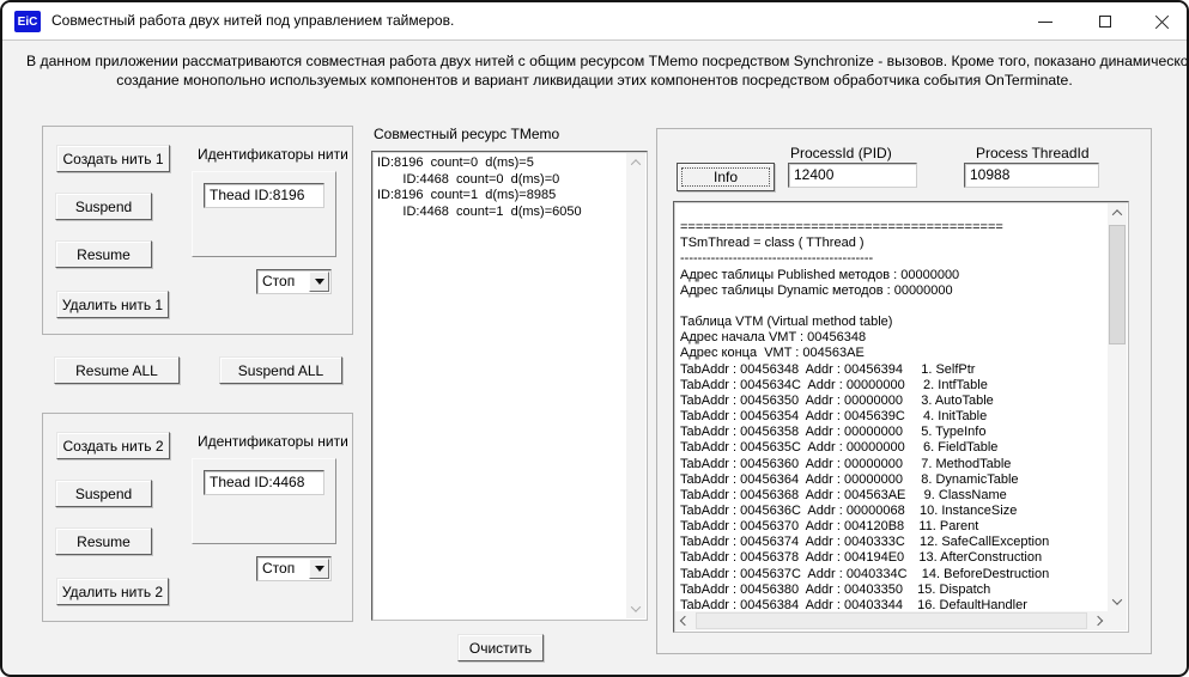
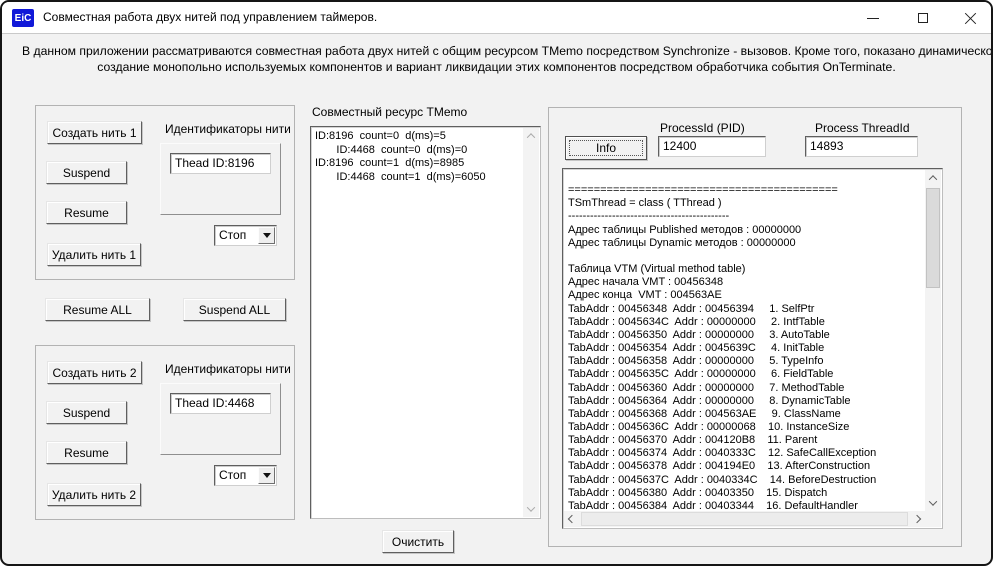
  EiC
- Совместный работа двух нитей под управлением таймеров.
+ Совместная работа двух нитей под управлением таймеров.
  В данном приложении рассматриваются совместная работа двух нитей с общим ресурсом TMemo посредством Synchronize - вызовов. Кроме того, показано динамическо
  создание монопольно используемых компонентов и вариант ликвидации этих компонентов посредством обработчика события OnTerminate.
  Создать нить 1
  Suspend
  Resume
  Удалить нить 1
  Идентификаторы нити
  Thead ID:8196
  Стоп
  Resume ALL
  Suspend ALL
  Создать нить 2
  Suspend
  Resume
  Удалить нить 2
  Идентификаторы нити
  Thead ID:4468
  Стоп
  Совместный ресурс TMemo
  ID:8196 count=0 d(ms)=5
  ID:4468 count=0 d(ms)=0
  ID:8196 count=1 d(ms)=8985
  ID:4468 count=1 d(ms)=6050
  Очистить
  Info
  ProcessId (PID)
  12400
  Process ThreadId
- 10988
+ 14893
  ==========================================
  TSmThread = class ( TThread )
  --------------------------------------------
  Адрес таблицы Published методов : 00000000
  Адрес таблицы Dynamic методов : 00000000
  Таблица VTM (Virtual method table)
  Адрес начала VMT : 00456348
  Адрес конца VMT : 004563AE
  TabAddr : 00456348 Addr : 00456394 1. SelfPtr
  TabAddr : 0045634C Addr : 00000000 2. IntfTable
  TabAddr : 00456350 Addr : 00000000 3. AutoTable
  TabAddr : 00456354 Addr : 0045639C 4. InitTable
  TabAddr : 00456358 Addr : 00000000 5. TypeInfo
  TabAddr : 0045635C Addr : 00000000 6. FieldTable
  TabAddr : 00456360 Addr : 00000000 7. MethodTable
  TabAddr : 00456364 Addr : 00000000 8. DynamicTable
  TabAddr : 00456368 Addr : 004563AE 9. ClassName
  TabAddr : 0045636C Addr : 00000068 10. InstanceSize
  TabAddr : 00456370 Addr : 004120B8 11. Parent
  TabAddr : 00456374 Addr : 0040333C 12. SafeCallException
  TabAddr : 00456378 Addr : 004194E0 13. AfterConstruction
  TabAddr : 0045637C Addr : 0040334C 14. BeforeDestruction
  TabAddr : 00456380 Addr : 00403350 15. Dispatch
  TabAddr : 00456384 Addr : 00403344 16. DefaultHandler
